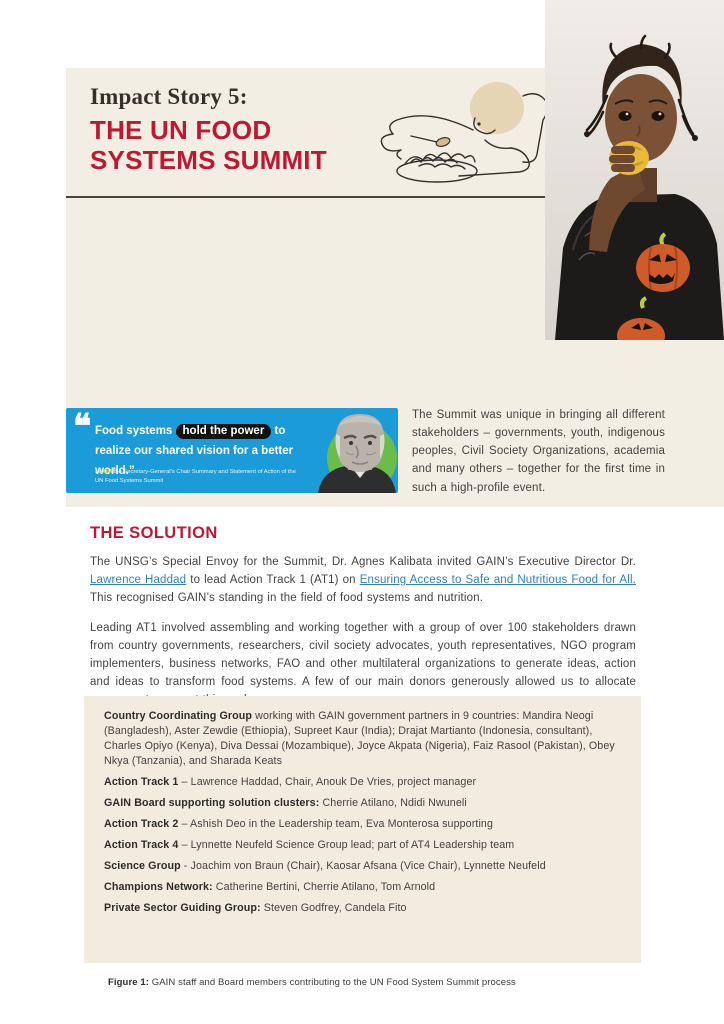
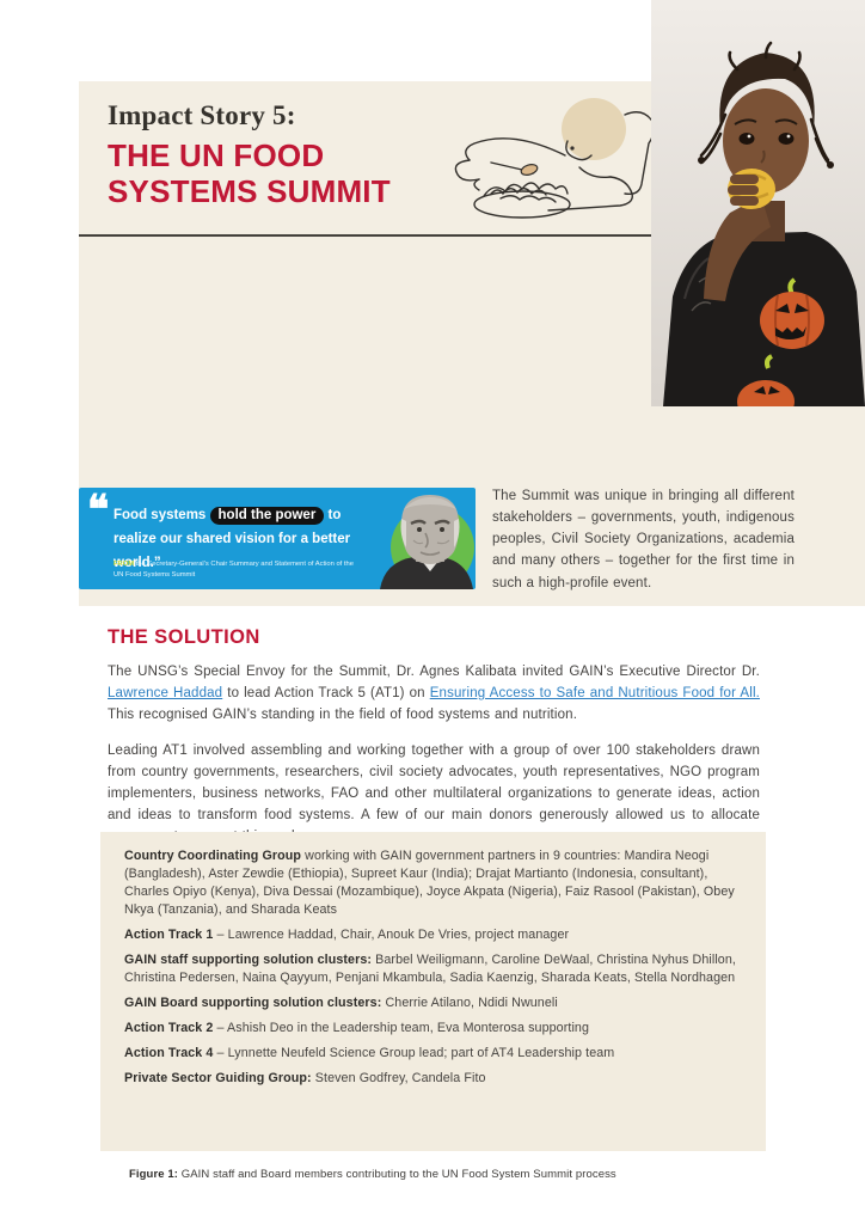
  Impact Story 5:
  THE UN FOOD SYSTEMS SUMMIT
  ❝
  Food systems hold the power to realize our shared vision for a better world.”
  The Summit was unique in bringing all different stakeholders – governments, youth, indigenous peoples, Civil Society Organizations, academia and many others – together for the first time in such a high-profile event.
  THE SOLUTION
- The UNSG’s Special Envoy for the Summit, Dr. Agnes Kalibata invited GAIN’s Executive Director Dr. Lawrence Haddad to lead Action Track 1 (AT1) on Ensuring Access to Safe and Nutritious Food for All. This recognised GAIN’s standing in the field of food systems and nutrition.
+ The UNSG’s Special Envoy for the Summit, Dr. Agnes Kalibata invited GAIN’s Executive Director Dr. Lawrence Haddad to lead Action Track 5 (AT1) on Ensuring Access to Safe and Nutritious Food for All. This recognised GAIN’s standing in the field of food systems and nutrition.
  Leading AT1 involved assembling and working together with a group of over 100 stakeholders drawn from country governments, researchers, civil society advocates, youth representatives, NGO program implementers, business networks, FAO and other multilateral organizations to generate ideas, action and ideas to transform food systems. A few of our main donors generously allowed us to allocate
  Country Coordinating Group working with GAIN government partners in 9 countries: Mandira Neogi (Bangladesh), Aster Zewdie (Ethiopia), Supreet Kaur (India); Drajat Martianto (Indonesia, consultant), Charles Opiyo (Kenya), Diva Dessai (Mozambique), Joyce Akpata (Nigeria), Faiz Rasool (Pakistan), Obey Nkya (Tanzania), and Sharada Keats
  Action Track 1 – Lawrence Haddad, Chair, Anouk De Vries, project manager
+ GAIN staff supporting solution clusters: Barbel Weiligmann, Caroline DeWaal, Christina Nyhus Dhillon, Christina Pedersen, Naina Qayyum, Penjani Mkambula, Sadia Kaenzig, Sharada Keats, Stella Nordhagen
  GAIN Board supporting solution clusters: Cherrie Atilano, Ndidi Nwuneli
  Action Track 2 – Ashish Deo in the Leadership team, Eva Monterosa supporting
  Action Track 4 – Lynnette Neufeld Science Group lead; part of AT4 Leadership team
- Science Group - Joachim von Braun (Chair), Kaosar Afsana (Vice Chair), Lynnette Neufeld
- Champions Network: Catherine Bertini, Cherrie Atilano, Tom Arnold
  Private Sector Guiding Group: Steven Godfrey, Candela Fito
  Figure 1: GAIN staff and Board members contributing to the UN Food System Summit process
